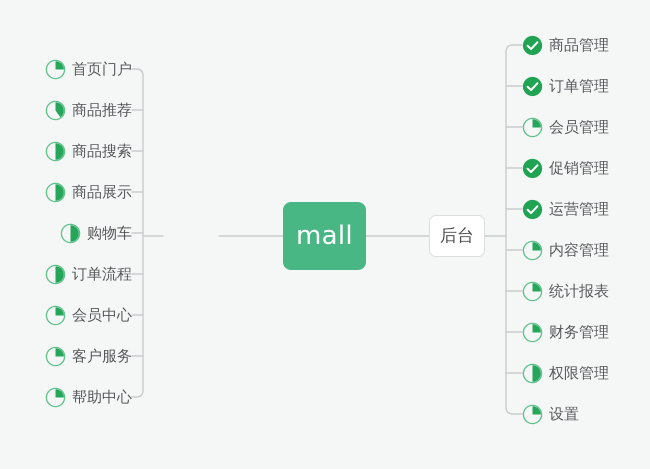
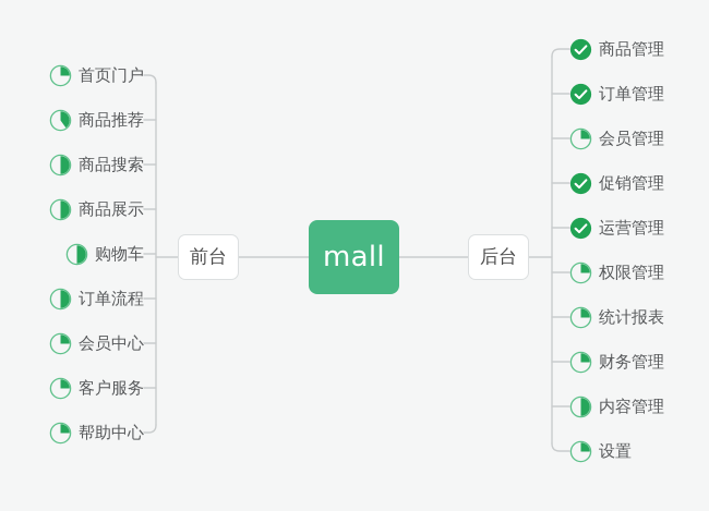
  mall
+ 前台
  后台
  首页门户
  商品推荐
  商品搜索
  商品展示
  购物车
  订单流程
  会员中心
  客户服务
  帮助中心
  商品管理
  订单管理
  会员管理
  促销管理
  运营管理
- 内容管理
+ 权限管理
  统计报表
  财务管理
- 权限管理
+ 内容管理
  设置
